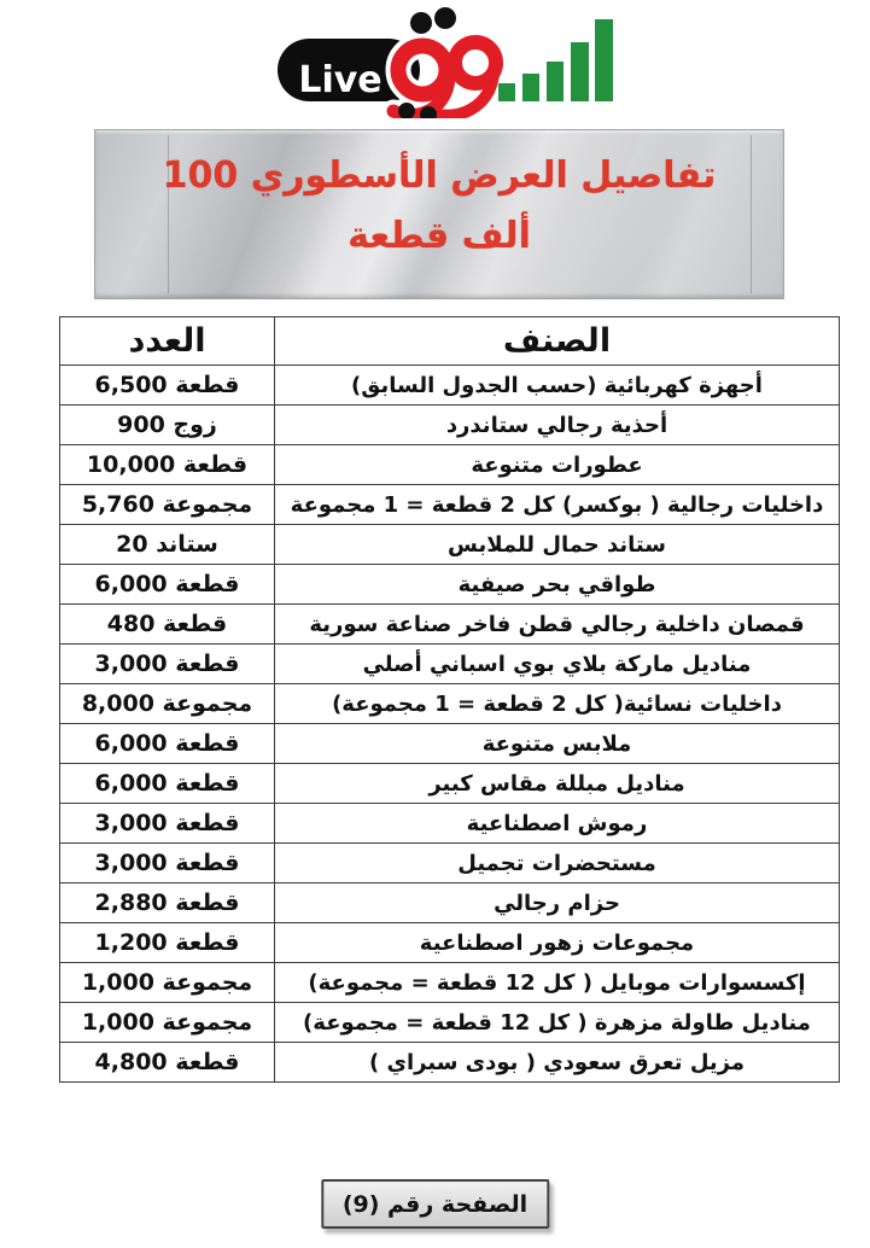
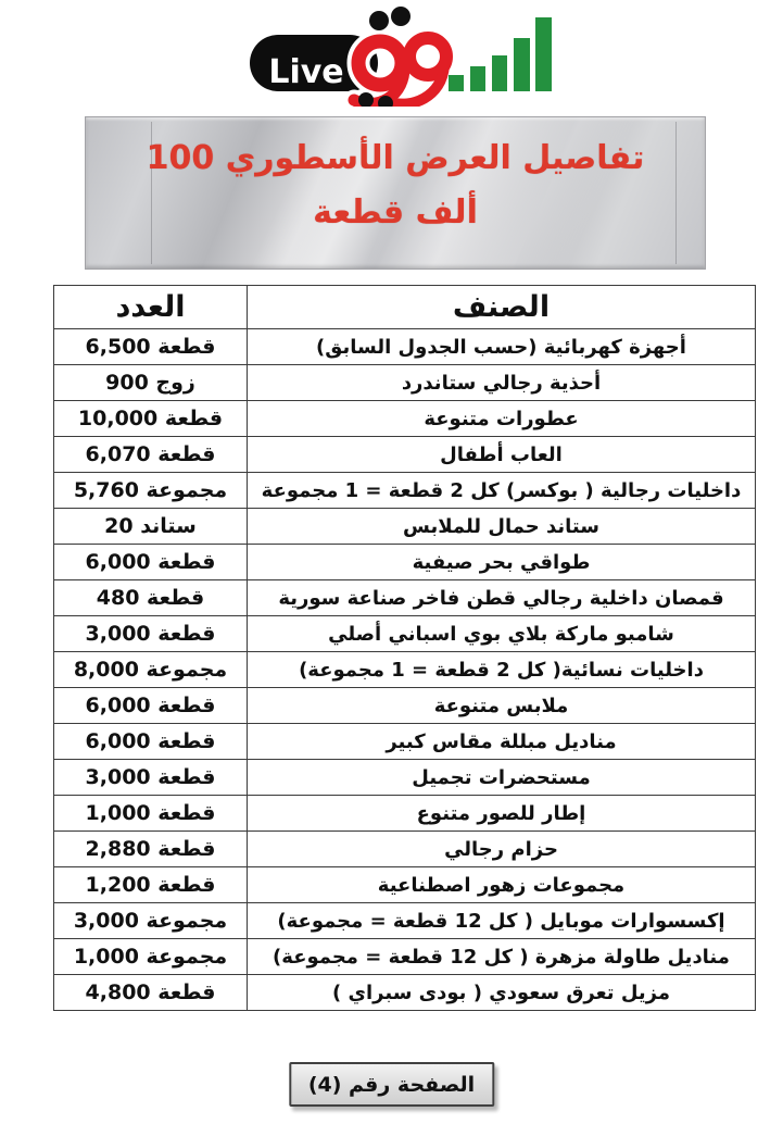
  Live
  تفاصيل العرض الأسطوري 100
  ألف قطعة
  الصنف	العدد
  أجهزة كهربائية (حسب الجدول السابق)	6,500 قطعة
  أحذية رجالي ستاندرد	900 زوج
  عطورات متنوعة	10,000 قطعة
+ العاب أطفال	6,070 قطعة
  داخليات رجالية ( بوكسر) كل 2 قطعة = 1 مجموعة	5,760 مجموعة
  ستاند حمال للملابس	20 ستاند
  طواقي بحر صيفية	6,000 قطعة
  قمصان داخلية رجالي قطن فاخر صناعة سورية	480 قطعة
- مناديل ماركة بلاي بوي اسباني أصلي	3,000 قطعة
+ شامبو ماركة بلاي بوي اسباني أصلي	3,000 قطعة
  داخليات نسائية( كل 2 قطعة = 1 مجموعة)	8,000 مجموعة
  ملابس متنوعة	6,000 قطعة
  مناديل مبللة مقاس كبير	6,000 قطعة
- رموش اصطناعية	3,000 قطعة
  مستحضرات تجميل	3,000 قطعة
+ إطار للصور متنوع	1,000 قطعة
  حزام رجالي	2,880 قطعة
  مجموعات زهور اصطناعية	1,200 قطعة
- إكسسوارات موبايل ( كل 12 قطعة = مجموعة)	1,000 مجموعة
+ إكسسوارات موبايل ( كل 12 قطعة = مجموعة)	3,000 مجموعة
  مناديل طاولة مزهرة ( كل 12 قطعة = مجموعة)	1,000 مجموعة
  مزيل تعرق سعودي ( بودى سبراي )	4,800 قطعة
- الصفحة رقم (9)
+ الصفحة رقم (4)
